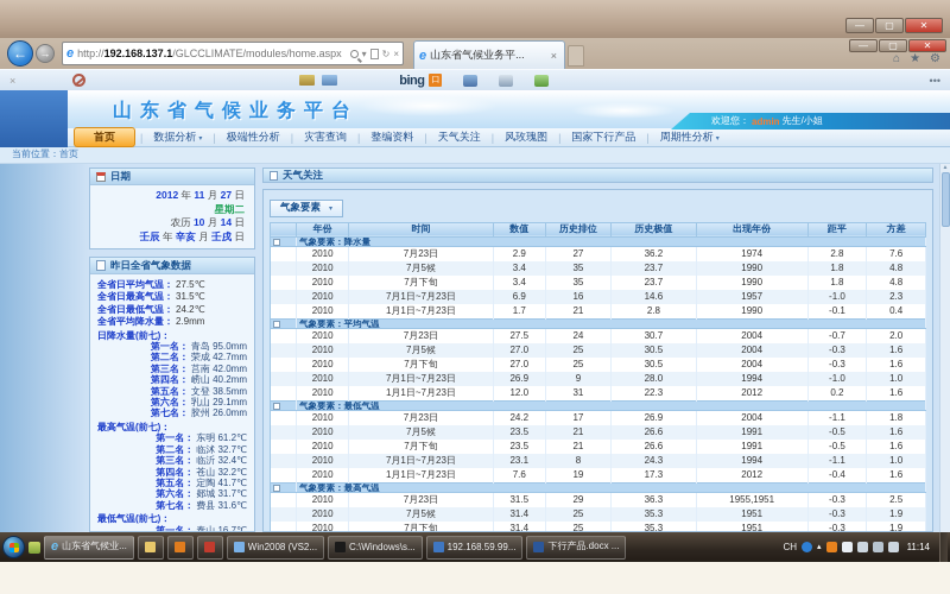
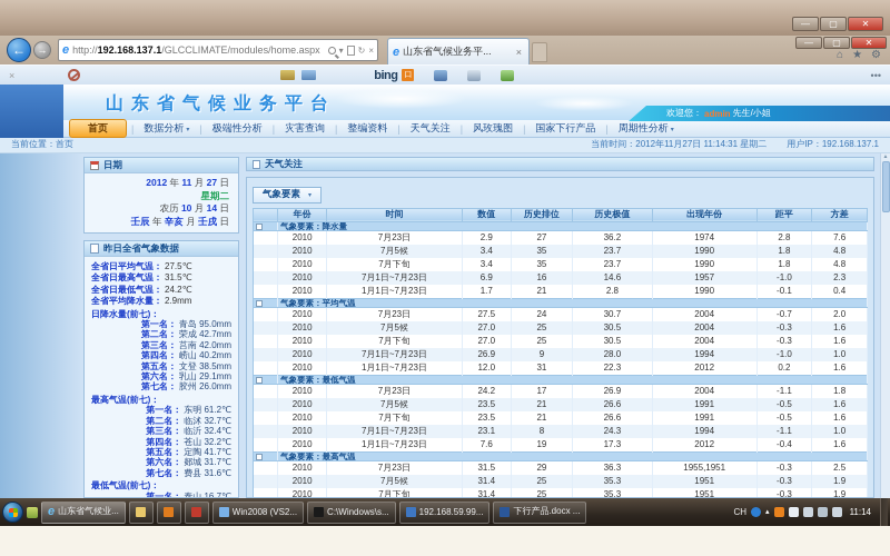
  —
  ▢
  ✕
  ←
  →
  e
  http://
  192.168.137.1
  /GLCCLIMATE/modules/home.aspx
  ▾
  ↻
  ×
  e
  山东省气候业务平...
  ×
  —
  ▢
  ✕
  ⌂
  ★
  ⚙
  ×
  bing
  •••
  山东省气候业务平台
  欢迎您：
  admin
  先生/小姐
  首页
  |
  数据分析
  |
  极端性分析
  |
  灾害查询
  |
  整编资料
  |
  天气关注
  |
  风玫瑰图
  |
  国家下行产品
  |
  周期性分析
  当前位置：首页
+ 当前时间：2012年11月27日 11:14:31 星期二
+ 用户IP：192.168.137.1
  日期
  2012 年 11 月 27 日
  星期二
  农历 10 月 14 日
  壬辰 年 辛亥 月 壬戌 日
  昨日全省气象数据
  全省日平均气温：
  27.5℃
  全省日最高气温：
  31.5℃
  全省日最低气温：
  24.2℃
  全省平均降水量：
  2.9mm
  日降水量(前七)：
  第一名：
  青岛 95.0mm
  第二名：
  荣成 42.7mm
  第三名：
  莒南 42.0mm
  第四名：
  崂山 40.2mm
  第五名：
  文登 38.5mm
  第六名：
  乳山 29.1mm
  第七名：
  胶州 26.0mm
  最高气温(前七)：
  第一名：
  东明 61.2℃
  第二名：
  临沭 32.7℃
  第三名：
  临沂 32.4℃
  第四名：
  苍山 32.2℃
  第五名：
  定陶 41.7℃
  第六名：
  郯城 31.7℃
  第七名：
  费县 31.6℃
  最低气温(前七)：
  第一名：
  泰山 16.7℃
  天气关注
  气象要素
  	年份	时间	数值	历史排位	历史极值	出现年份	距平	方差
  	气象要素：降水量
  	2010	7月23日	2.9	27	36.2	1974	2.8	7.6
  	2010	7月5候	3.4	35	23.7	1990	1.8	4.8
  	2010	7月下旬	3.4	35	23.7	1990	1.8	4.8
  	2010	7月1日~7月23日	6.9	16	14.6	1957	-1.0	2.3
  	2010	1月1日~7月23日	1.7	21	2.8	1990	-0.1	0.4
  	气象要素：平均气温
  	2010	7月23日	27.5	24	30.7	2004	-0.7	2.0
  	2010	7月5候	27.0	25	30.5	2004	-0.3	1.6
  	2010	7月下旬	27.0	25	30.5	2004	-0.3	1.6
  	2010	7月1日~7月23日	26.9	9	28.0	1994	-1.0	1.0
  	2010	1月1日~7月23日	12.0	31	22.3	2012	0.2	1.6
  	气象要素：最低气温
  	2010	7月23日	24.2	17	26.9	2004	-1.1	1.8
  	2010	7月5候	23.5	21	26.6	1991	-0.5	1.6
  	2010	7月下旬	23.5	21	26.6	1991	-0.5	1.6
  	2010	7月1日~7月23日	23.1	8	24.3	1994	-1.1	1.0
  	2010	1月1日~7月23日	7.6	19	17.3	2012	-0.4	1.6
  	气象要素：最高气温
  	2010	7月23日	31.5	29	36.3	1955,1951	-0.3	2.5
  	2010	7月5候	31.4	25	35.3	1951	-0.3	1.9
  	2010	7月下旬	31.4	25	35.3	1951	-0.3	1.9
  e
  山东省气候业...
  Win2008 (VS2...
  C:\Windows\s...
  192.168.59.99...
  下行产品.docx ...
  CH
  11:14
